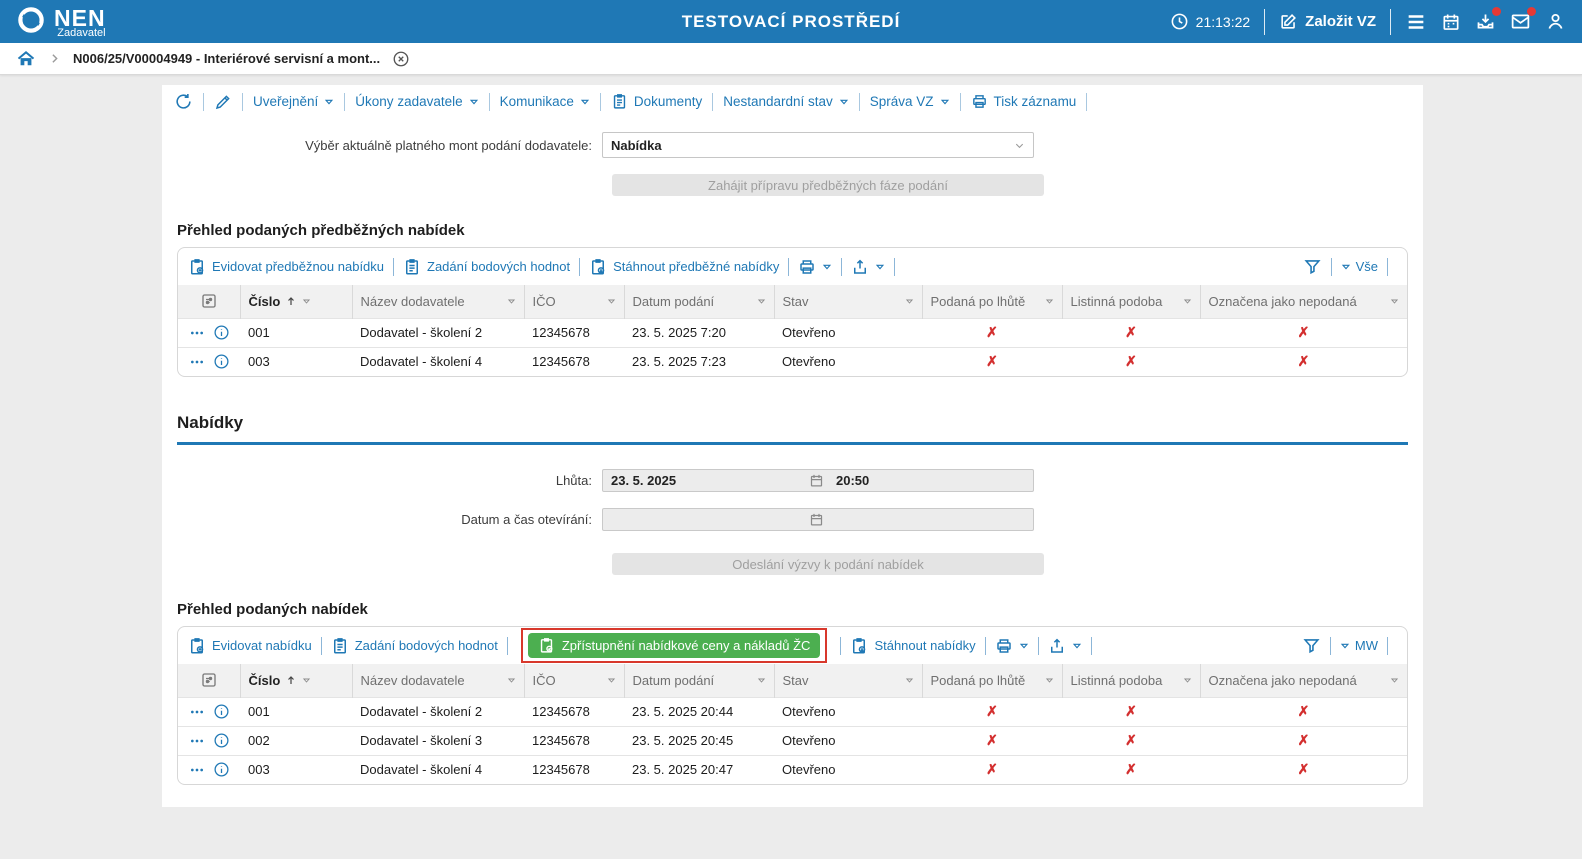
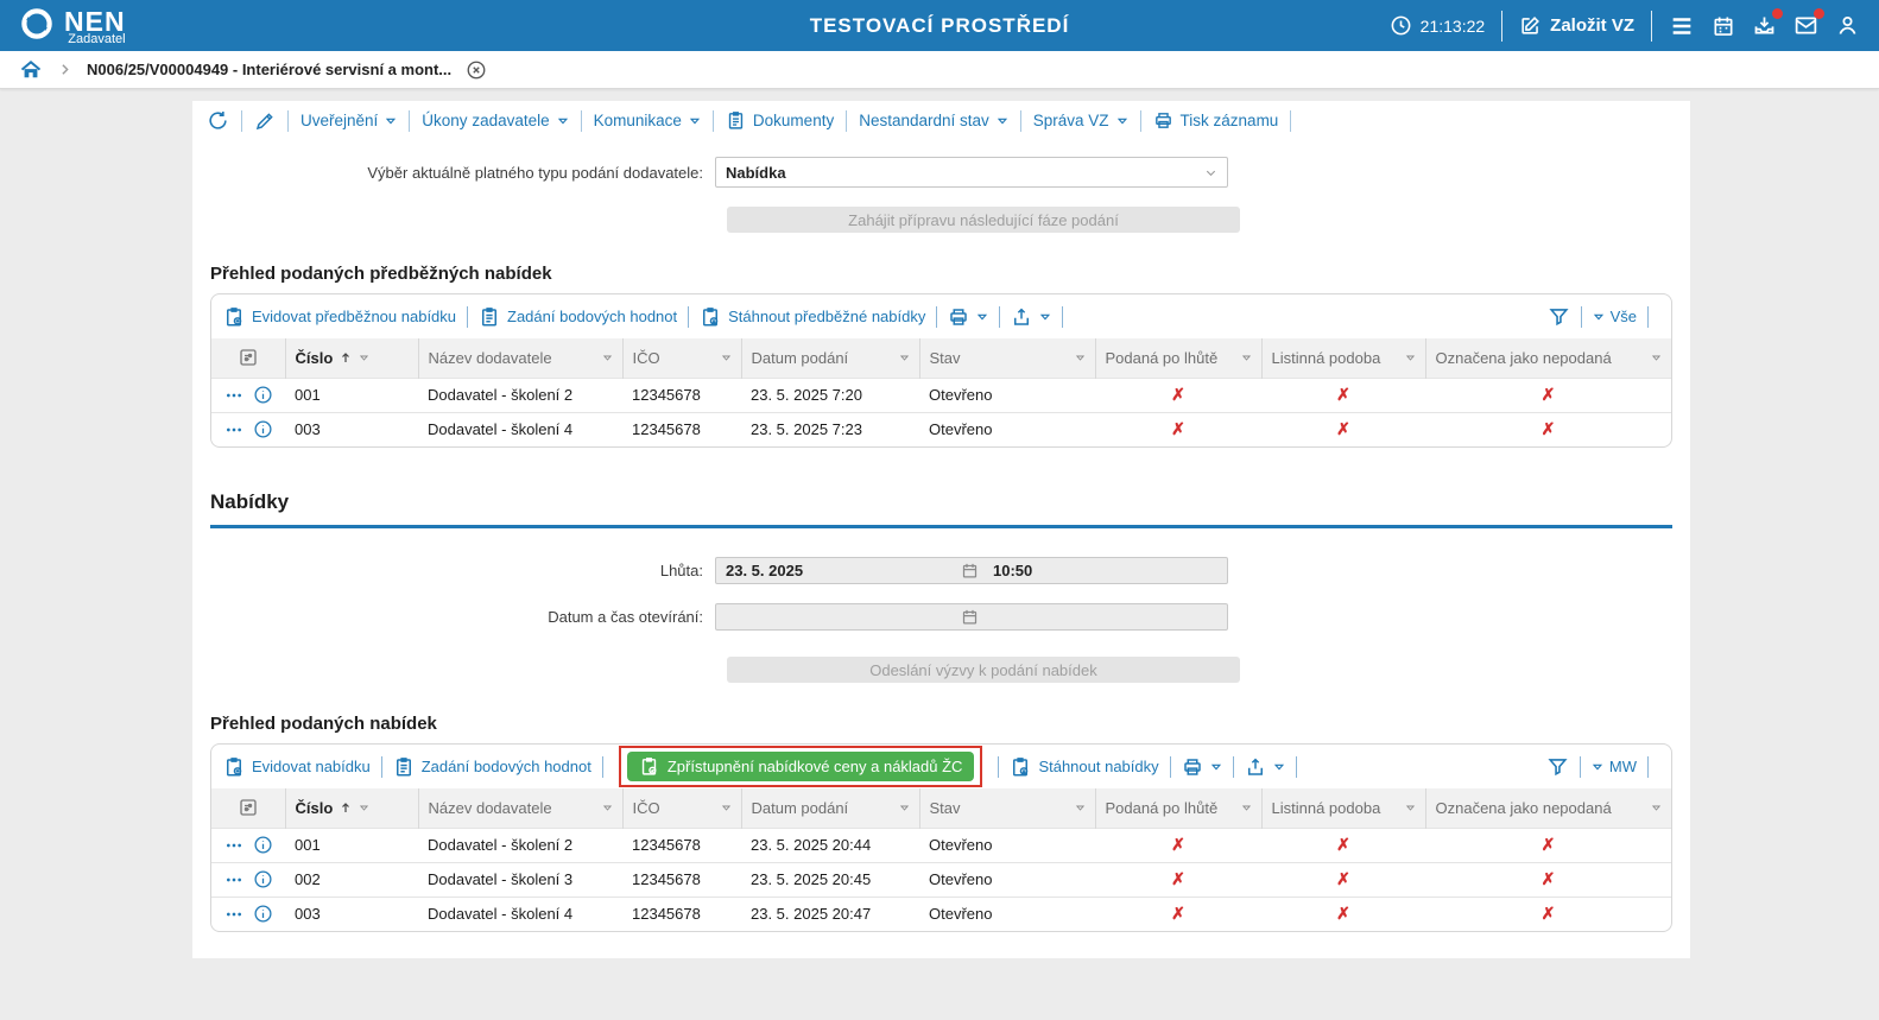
  NEN
  Zadavatel
  TESTOVACÍ PROSTŘEDÍ
  21:13:22
  Založit VZ
  N006/25/V00004949 - Interiérové servisní a mont...
  Uveřejnění
  Úkony zadavatele
  Komunikace
  Dokumenty
  Nestandardní stav
  Správa VZ
  Tisk záznamu
- Výběr aktuálně platného mont podání dodavatele:
+ Výběr aktuálně platného typu podání dodavatele:
  Nabídka
- Zahájit přípravu předběžných fáze podání
+ Zahájit přípravu následující fáze podání
  Přehled podaných předběžných nabídek
  Evidovat předběžnou nabídku
  Zadání bodových hodnot
  Stáhnout předběžné nabídky
  Vše
  	Číslo	Název dodavatele	IČO	Datum podání	Stav	Podaná po lhůtě	Listinná podoba	Označena jako nepodaná
  	001	Dodavatel - školení 2	12345678	23. 5. 2025 7:20	Otevřeno	✗	✗	✗
  	003	Dodavatel - školení 4	12345678	23. 5. 2025 7:23	Otevřeno	✗	✗	✗
  Nabídky
  Lhůta:
  23. 5. 2025
- 20:50
+ 10:50
  Datum a čas otevírání:
  Odeslání výzvy k podání nabídek
  Přehled podaných nabídek
  Evidovat nabídku
  Zadání bodových hodnot
  Zpřístupnění nabídkové ceny a nákladů ŽC
  Stáhnout nabídky
  MW
  	Číslo	Název dodavatele	IČO	Datum podání	Stav	Podaná po lhůtě	Listinná podoba	Označena jako nepodaná
  	001	Dodavatel - školení 2	12345678	23. 5. 2025 20:44	Otevřeno	✗	✗	✗
  	002	Dodavatel - školení 3	12345678	23. 5. 2025 20:45	Otevřeno	✗	✗	✗
  	003	Dodavatel - školení 4	12345678	23. 5. 2025 20:47	Otevřeno	✗	✗	✗
